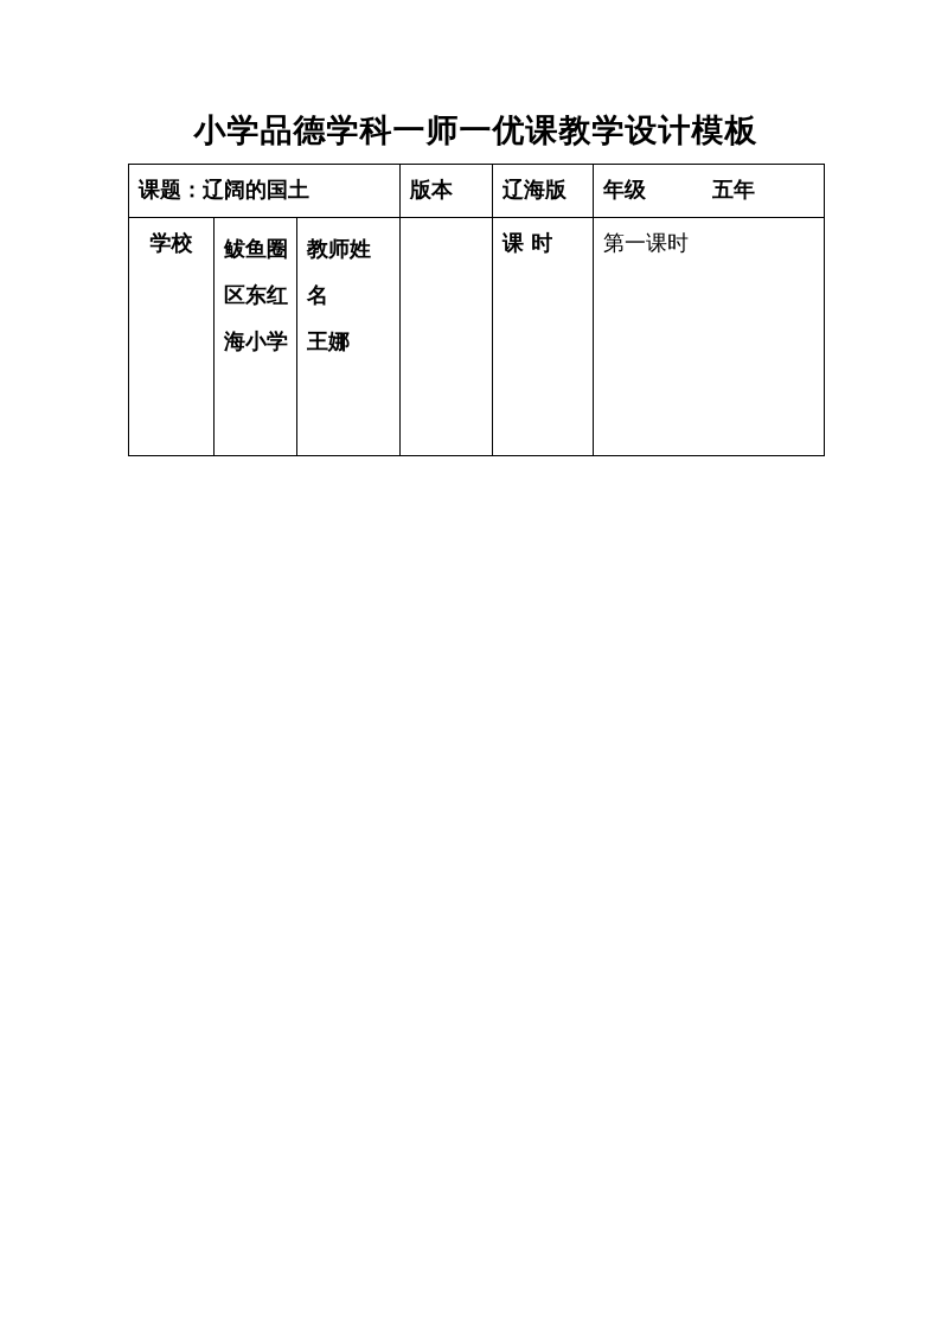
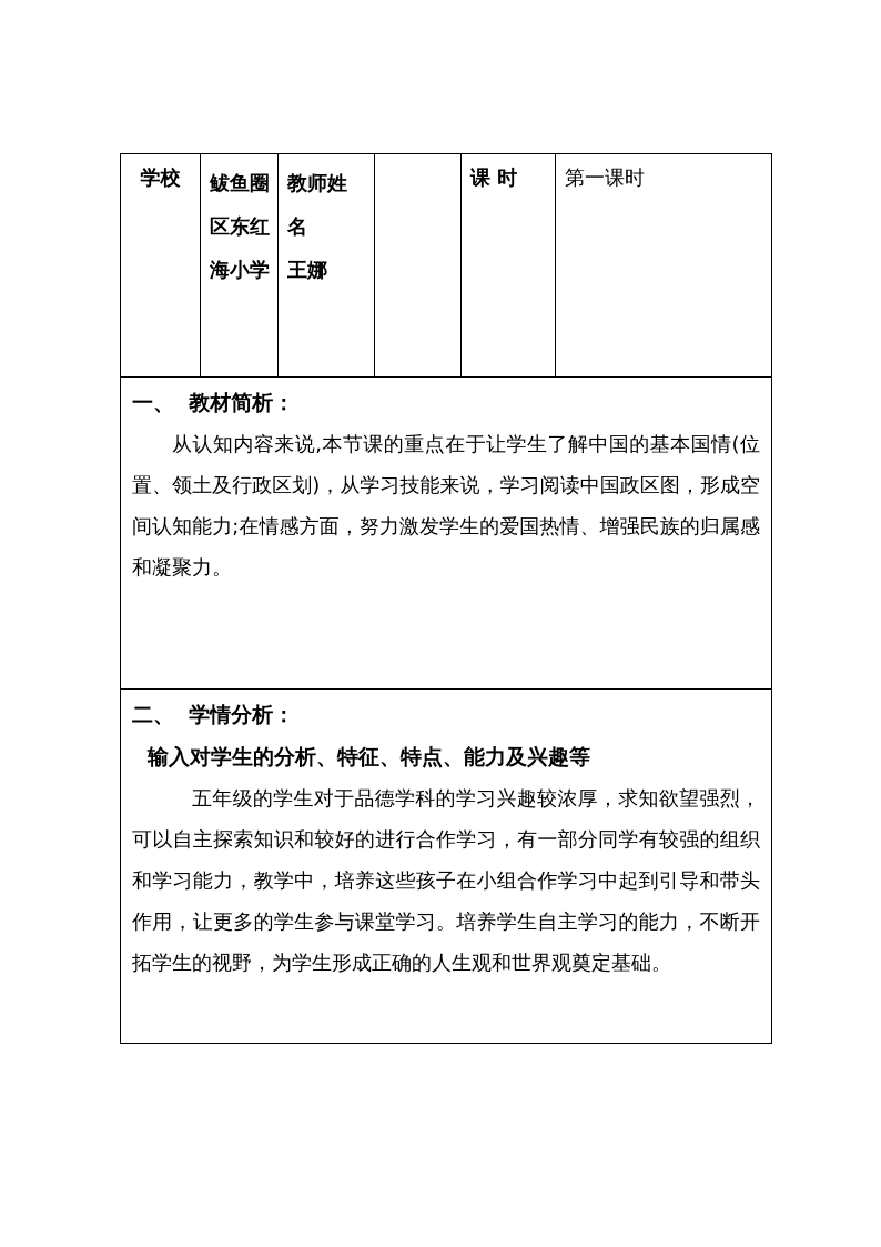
- 小学品德学科一师一优课教学设计模板
- 课题：辽阔的国土	版本	辽海版	年级 五年
  学校	鲅鱼圈区东红海小学	教师姓名 王娜		课 时	第一课时
+ 一、 教材简析： 从认知内容来说,本节课的重点在于让学生了解中国的基本国情(位置、领土及行政区划)，从学习技能来说，学习阅读中国政区图，形成空间认知能力;在情感方面，努力激发学生的爱国热情、增强民族的归属感和凝聚力。
+ 二、 学情分析： 输入对学生的分析、特征、特点、能力及兴趣等 五年级的学生对于品德学科的学习兴趣较浓厚，求知欲望强烈，可以自主探索知识和较好的进行合作学习，有一部分同学有较强的组织和学习能力，教学中，培养这些孩子在小组合作学习中起到引导和带头作用，让更多的学生参与课堂学习。培养学生自主学习的能力，不断开拓学生的视野，为学生形成正确的人生观和世界观奠定基础。
